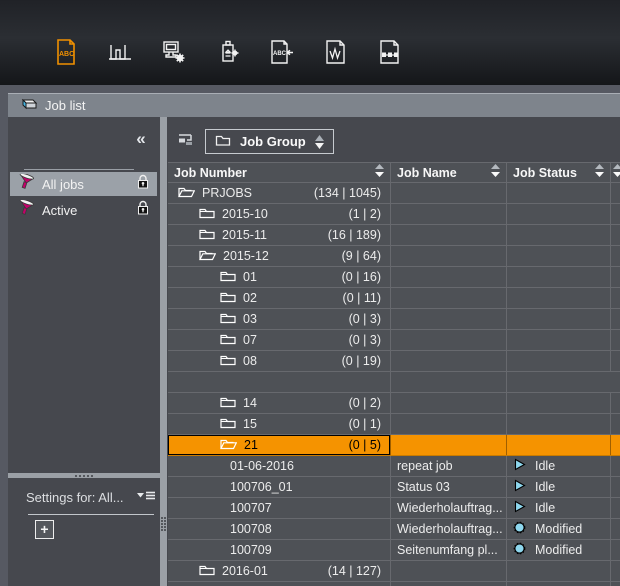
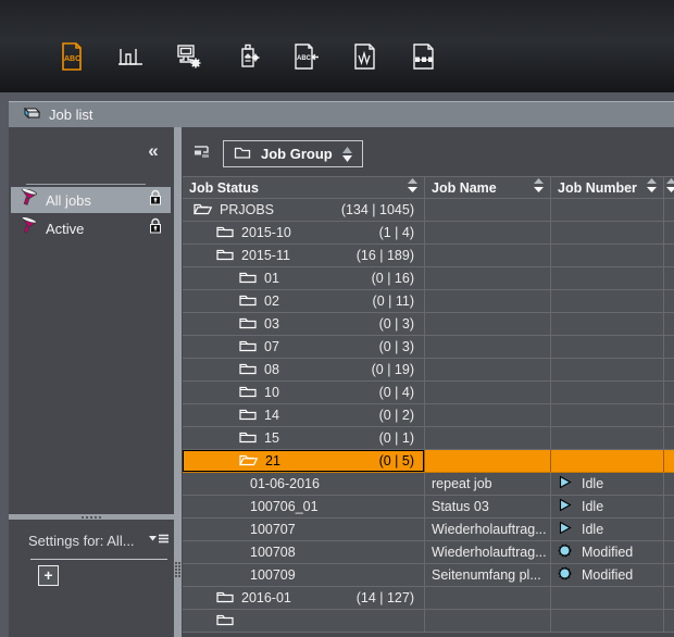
  Job list
  «
  All jobs
  Active
  Settings for: All...
  +
  Job Group
- Job Number
+ Job Status
  Job Name
- Job Status
+ Job Number
  PRJOBS
  (134 | 1045)
  2015-10
- (1 | 2)
+ (1 | 4)
  2015-11
  (16 | 189)
- 2015-12
- (9 | 64)
  01
  (0 | 16)
  02
  (0 | 11)
  03
  (0 | 3)
  07
  (0 | 3)
  08
  (0 | 19)
+ 10
+ (0 | 4)
  14
  (0 | 2)
  15
  (0 | 1)
  21
  (0 | 5)
  01-06-2016
  repeat job
  Idle
  100706_01
  Status 03
  Idle
  100707
  Wiederholauftrag...
  Idle
  100708
  Wiederholauftrag...
  Modified
  100709
  Seitenumfang pl...
  Modified
  2016-01
  (14 | 127)
